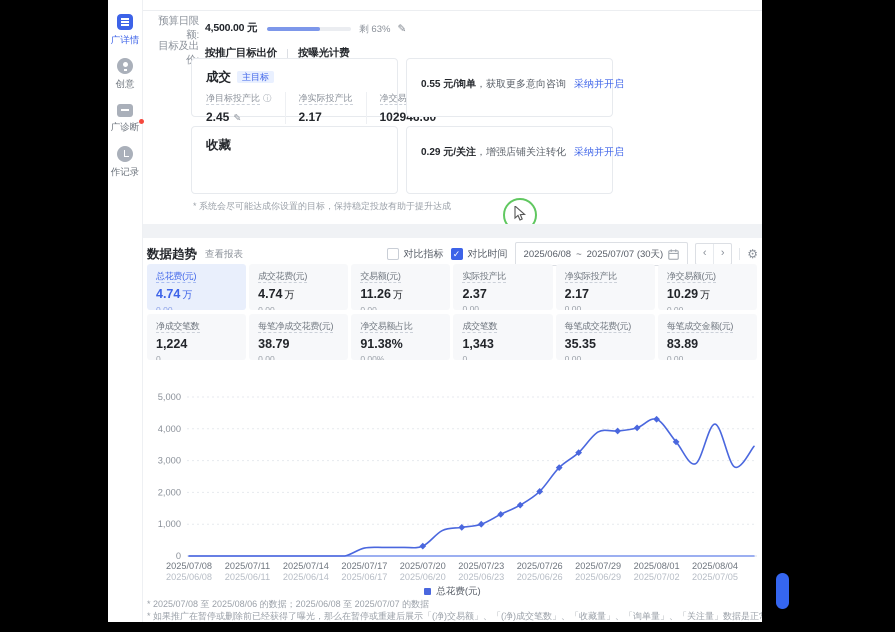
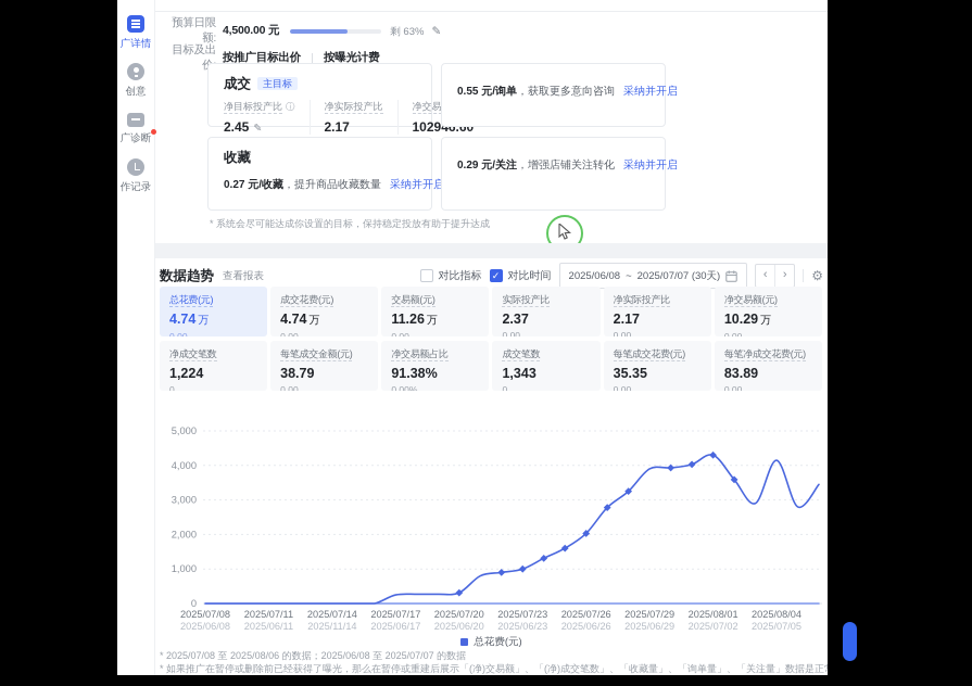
  广详情
  创意
  广诊断
  作记录
  预算日限额:
  4,500.00 元
  剩 63%
  ✎
  按推广目标出价
  按曝光计费
  成交 主目标
  净目标投产比 ⓘ
  2.45 ✎
  净实际投产比
  2.17
  102946.60
  0.55 元/询单，获取更多意向咨询 采纳并开启
  收藏
+ 0.27 元/收藏，提升商品收藏数量 采纳并开启
  0.29 元/关注，增强店铺关注转化 采纳并开启
  * 系统会尽可能达成你设置的目标，保持稳定投放有助于提升达成
  数据趋势
  查看报表
  对比指标
  ✓
  对比时间
  2025/06/08
  ~
  2025/07/07 (30天)
  ‹
  ›
  ⚙
  总花费(元)
  4.74 万
  成交花费(元)
  4.74 万
  交易额(元)
  11.26 万
  实际投产比
  2.37
  0.00
  净实际投产比
  2.17
  0.00
  净交易额(元)
  10.29 万
  净成交笔数
  1,224
  0
- 每笔净成交花费(元)
+ 每笔成交金额(元)
  38.79
  0.00
  净交易额占比
  91.38%
  0.00%
  成交笔数
  1,343
  0
  每笔成交花费(元)
  35.35
  0.00
- 每笔成交金额(元)
+ 每笔净成交花费(元)
  83.89
  0.00
  0
  1,000
  2,000
  3,000
  4,000
  5,000
  2025/07/08
  2025/06/08
  2025/07/11
  2025/06/11
  2025/07/14
- 2025/06/14
+ 2025/11/14
  2025/07/17
  2025/06/17
  2025/07/20
  2025/06/20
  2025/07/23
  2025/06/23
  2025/07/26
  2025/06/26
  2025/07/29
  2025/06/29
  2025/08/01
  2025/07/02
  2025/08/04
  2025/07/05
  总花费(元)
  * 2025/07/08 至 2025/08/06 的数据；2025/06/08 至 2025/07/07 的数据
  * 如果推广在暂停或删除前已经获得了曝光，那么在暂停或重建后展示「(净)交易额」、「(净)成交笔数」、「收藏量」、「询单量」、「关注量」数据是正
